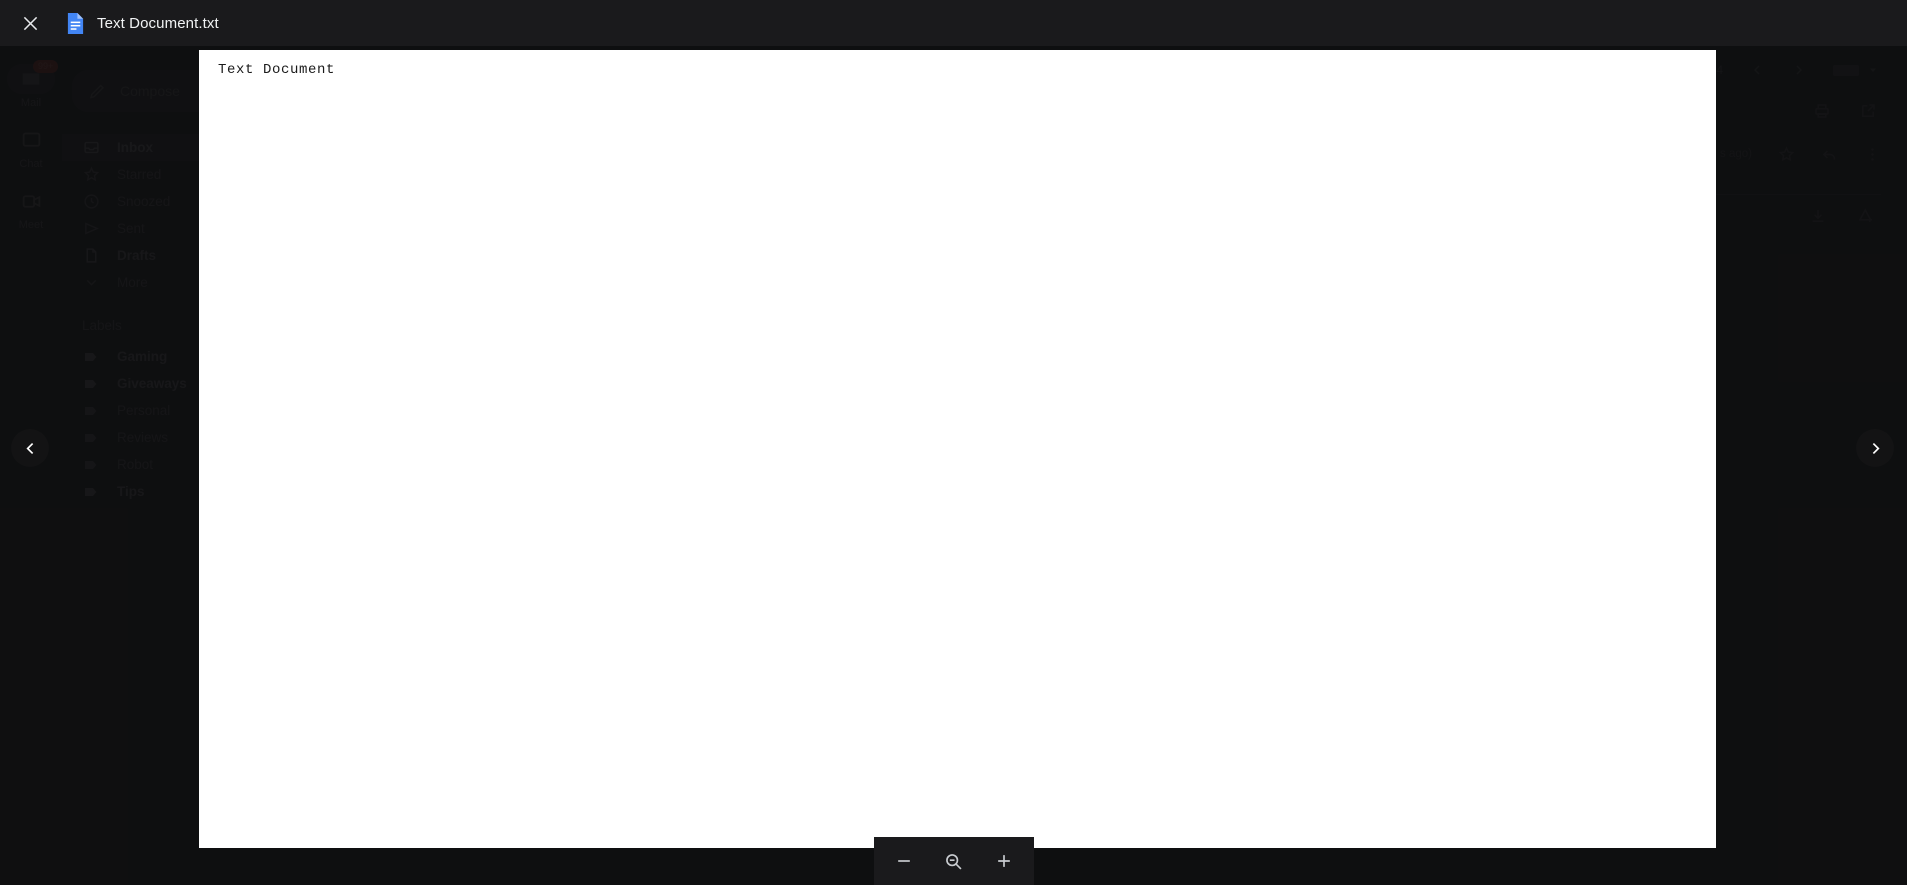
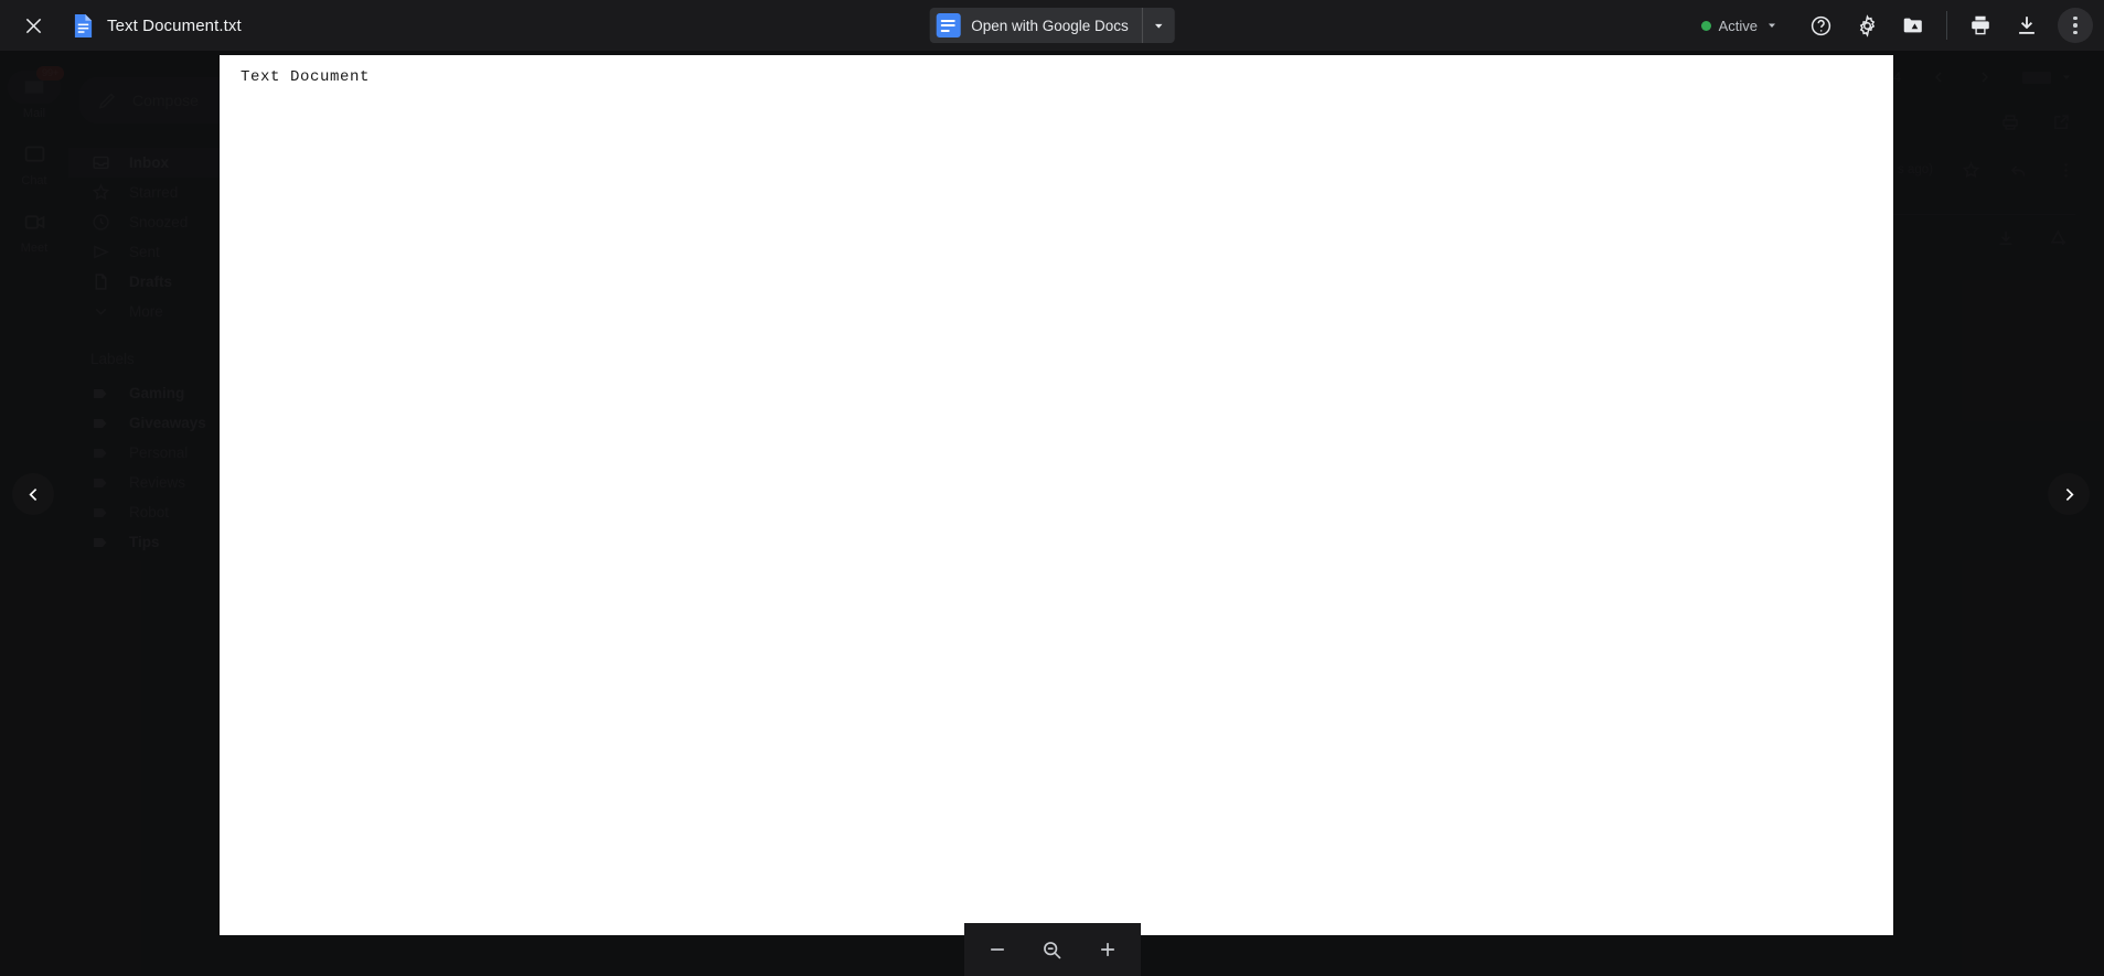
  Text Document.txt
+ Open with Google Docs
+ Active
  Text Document
